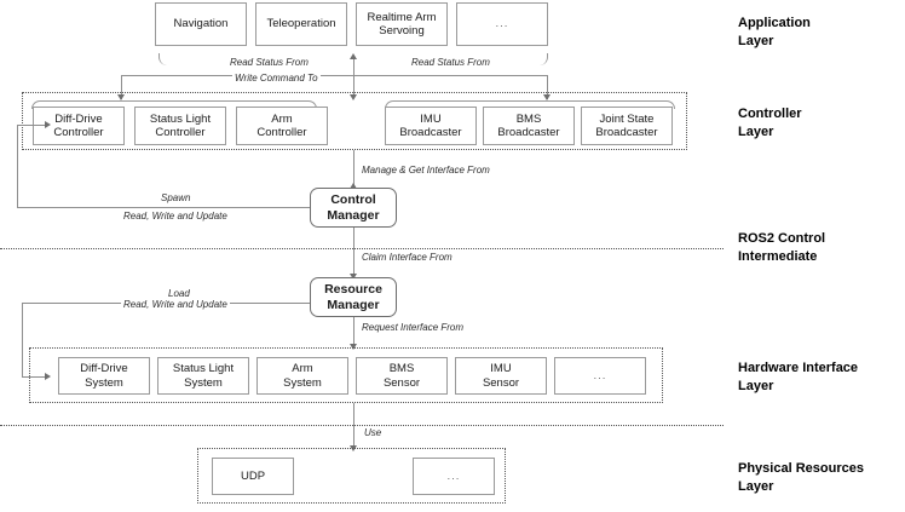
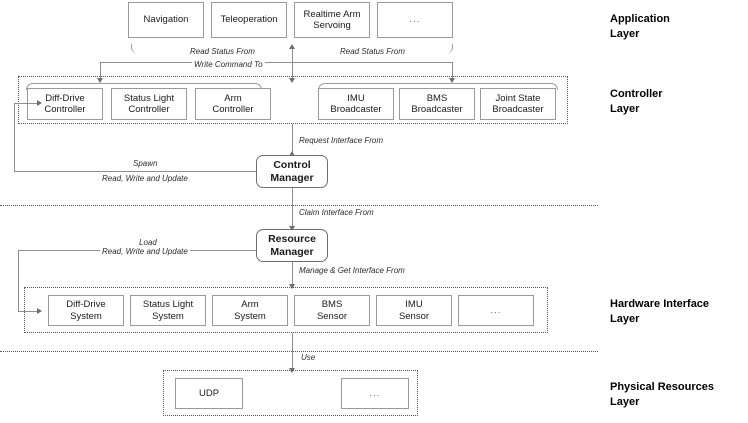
  Navigation
  Teleoperation
  Realtime Arm
  Servoing
  ...
  Read Status From
  Read Status From
  Write Command To
  Diff-Drive
  Controller
  Status Light
  Controller
  Arm
  Controller
  IMU
  Broadcaster
  BMS
  Broadcaster
  Joint State
  Broadcaster
  Control
  Manager
- Manage & Get Interface From
+ Request Interface From
  Spawn
  Read, Write and Update
  Claim Interface From
  Resource
  Manager
  Load
  Read, Write and Update
- Request Interface From
+ Manage & Get Interface From
  Diff-Drive
  System
  Status Light
  System
  Arm
  System
  BMS
  Sensor
  IMU
  Sensor
  ...
  Use
  UDP
  ...
  Application
  Layer
  Controller
  Layer
- ROS2 Control
- Intermediate
  Hardware Interface
  Layer
  Physical Resources
  Layer
